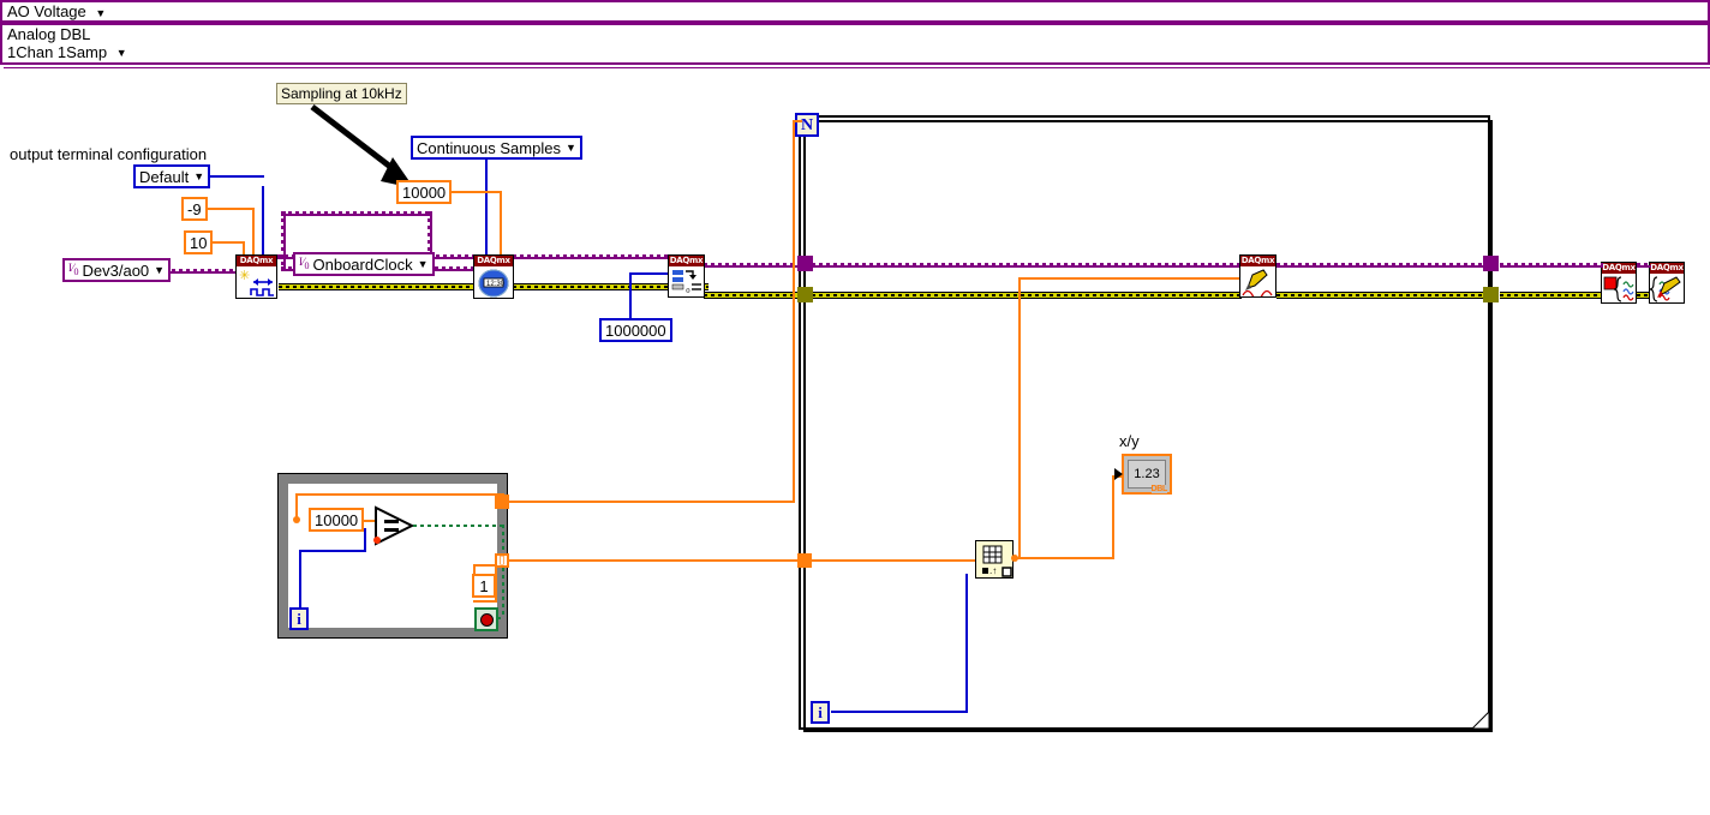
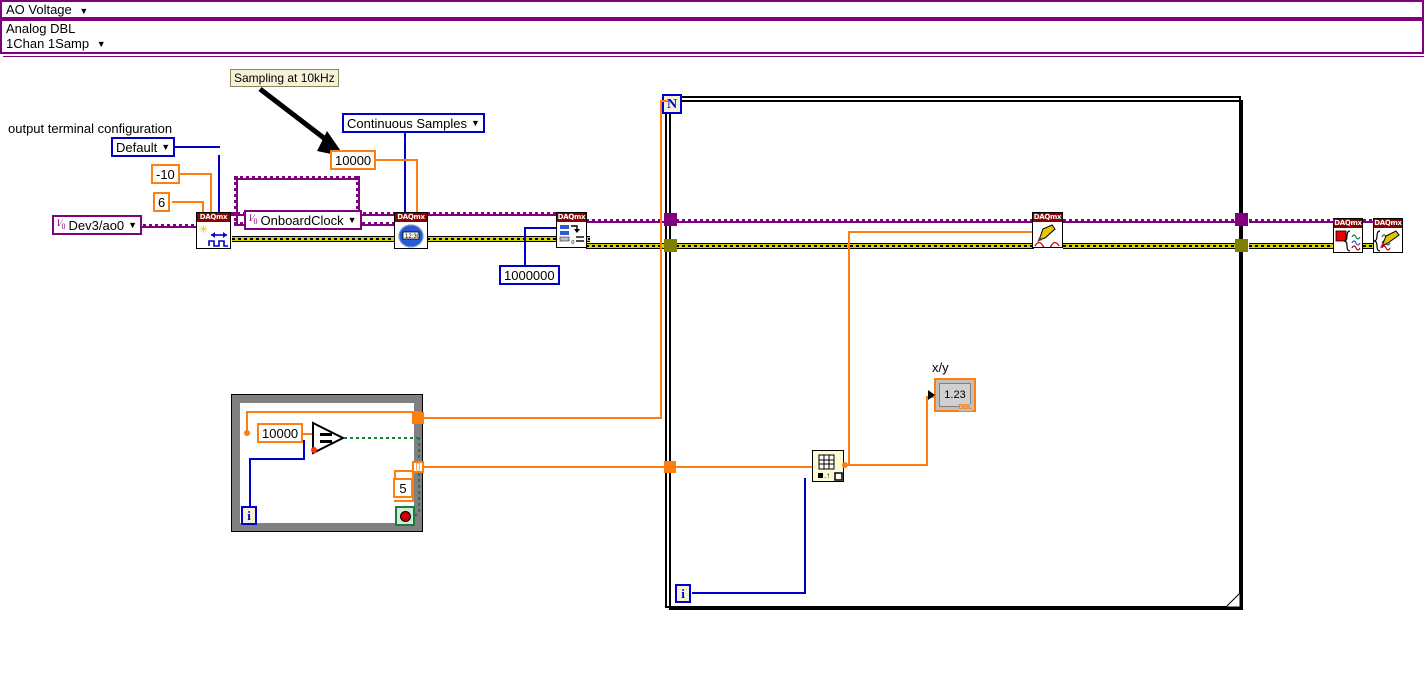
  output terminal configuration
  Sampling at 10kHz
  N
  i
  i
  []
  .↑
  x/y
  1.23
  I⁄0
  Dev3/ao0
  ▼
  Default
  ▼
- -9
+ -10
- 10
+ 6
  I⁄0
  OnboardClock
  ▼
  Continuous Samples
  ▼
  10000
  1000000
  10000
- 1
+ 5
  DAQmx
  ✳
  AO Voltage ▼
  DAQmx
  DAQmx
  ₀
  DAQmx
  Analog DBL
  1Chan 1Samp
  ▼
  DAQmx
  DAQmx
